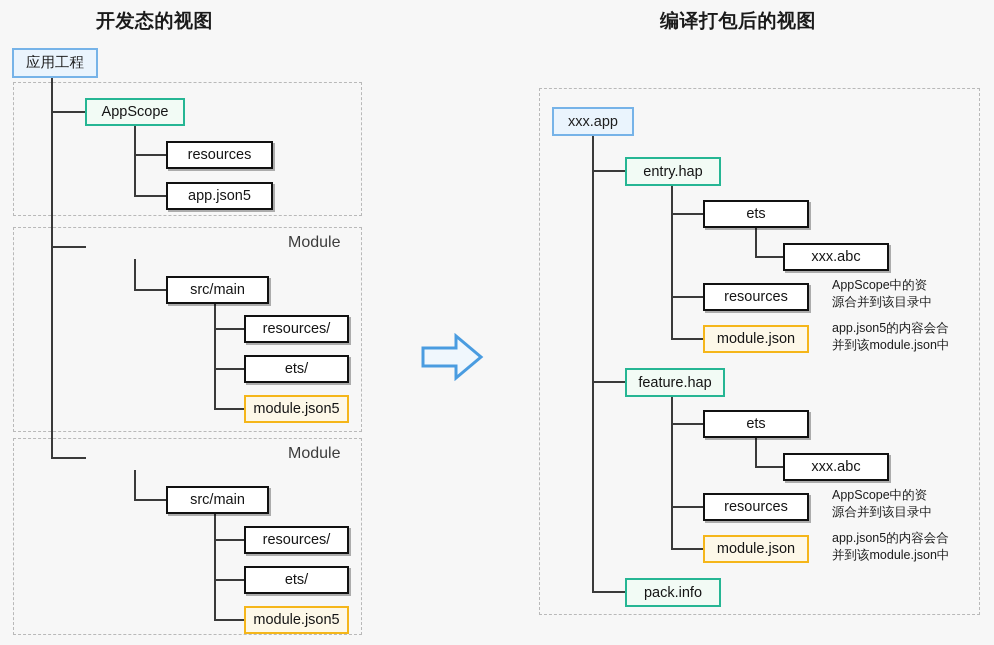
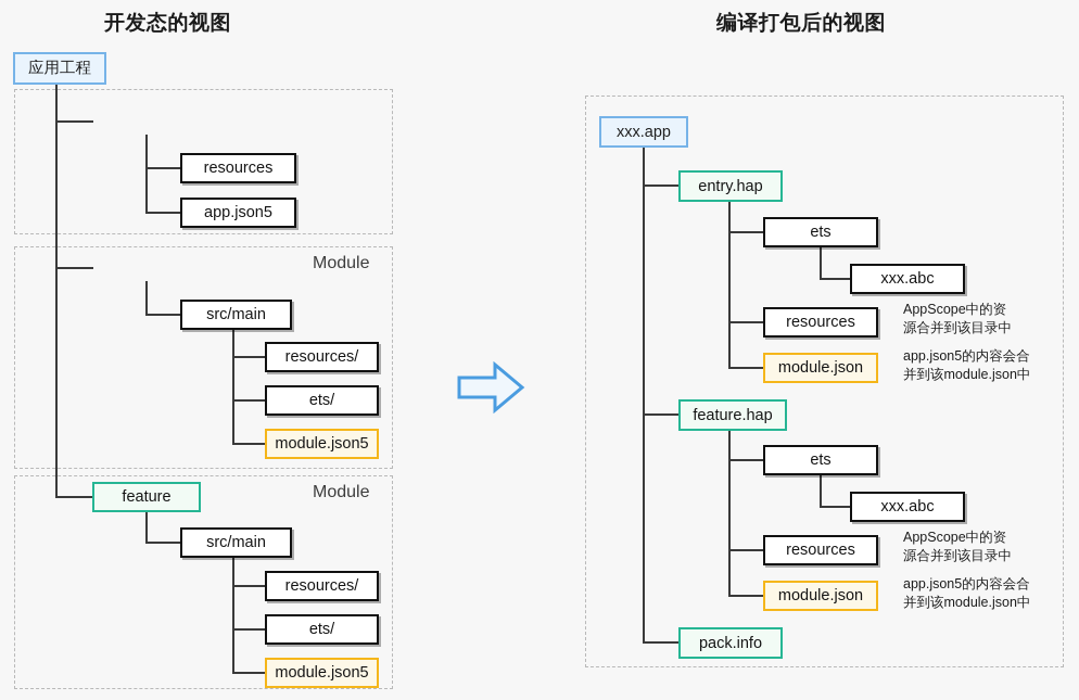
  开发态的视图
  编译打包后的视图
  Module
  Module
  应用工程
- AppScope
  resources
  app.json5
  src/main
  resources/
  ets/
  module.json5
+ feature
  src/main
  resources/
  ets/
  module.json5
  xxx.app
  entry.hap
  ets
  xxx.abc
  resources
  module.json
  AppScope中的资
  源合并到该目录中
  app.json5的内容会合
  并到该module.json中
  feature.hap
  ets
  xxx.abc
  resources
  module.json
  AppScope中的资
  源合并到该目录中
  app.json5的内容会合
  并到该module.json中
  pack.info
